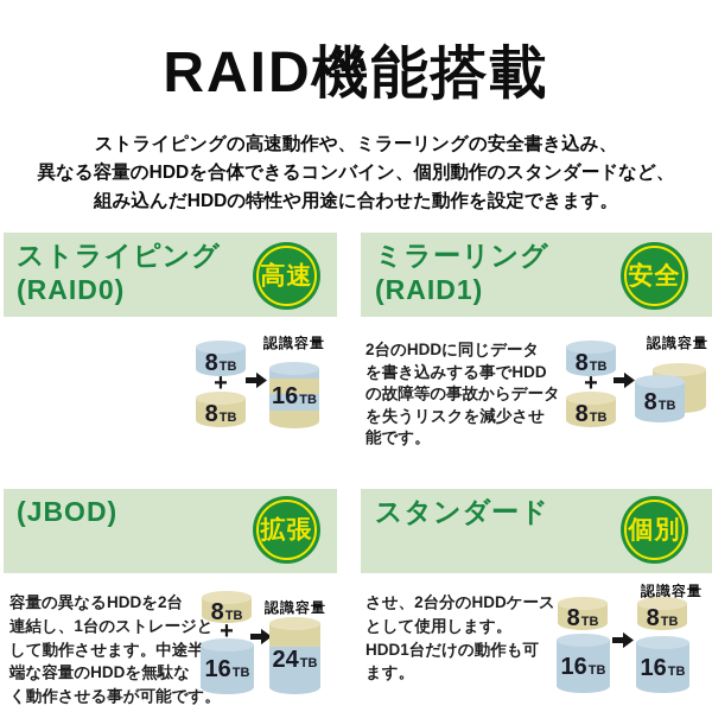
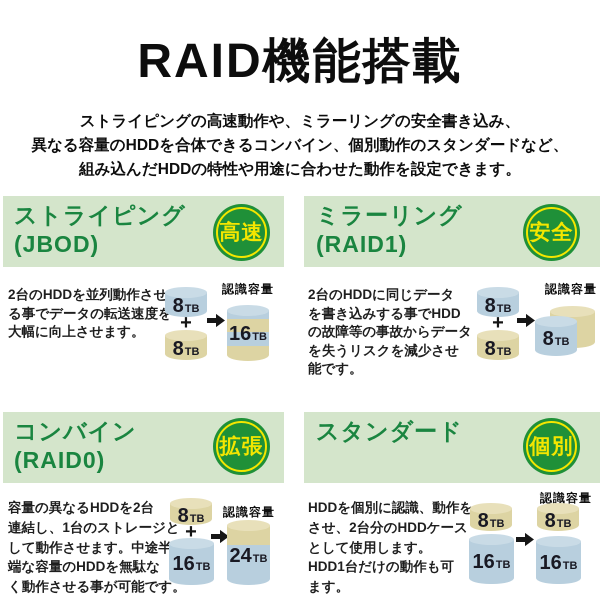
  RAID機能搭載
  ストライピングの高速動作や、ミラーリングの安全書き込み、
  異なる容量のHDDを合体できるコンバイン、個別動作のスタンダードなど、
  組み込んだHDDの特性や用途に合わせた動作を設定できます。
  ストライピング
- (RAID0)
+ (JBOD)
  高速
+ 2台のHDDを並列動作させ
+ る事でデータの転送速度を
+ 大幅に向上させます。
  8TB
  +
  8TB
  認識容量
  16TB
  ミラーリング
  (RAID1)
  安全
  2台のHDDに同じデータ
  を書き込みする事でHDD
  の故障等の事故からデータ
  を失うリスクを減少させ
  能です。
  8TB
  +
  8TB
  認識容量
  8TB
+ コンバイン
- (JBOD)
+ (RAID0)
  拡張
  容量の異なるHDDを2台
  連結し、1台のストレージと
  して動作させます。中途半
  端な容量のHDDを無駄な
  く動作させる事が可能です。
  8TB
  +
  16TB
  認識容量
  24TB
  スタンダード
  個別
+ HDDを個別に認識、動作を
  させ、2台分のHDDケース
  として使用します。
  HDD1台だけの動作も可
  ます。
  8TB
  16TB
  認識容量
  8TB
  16TB
